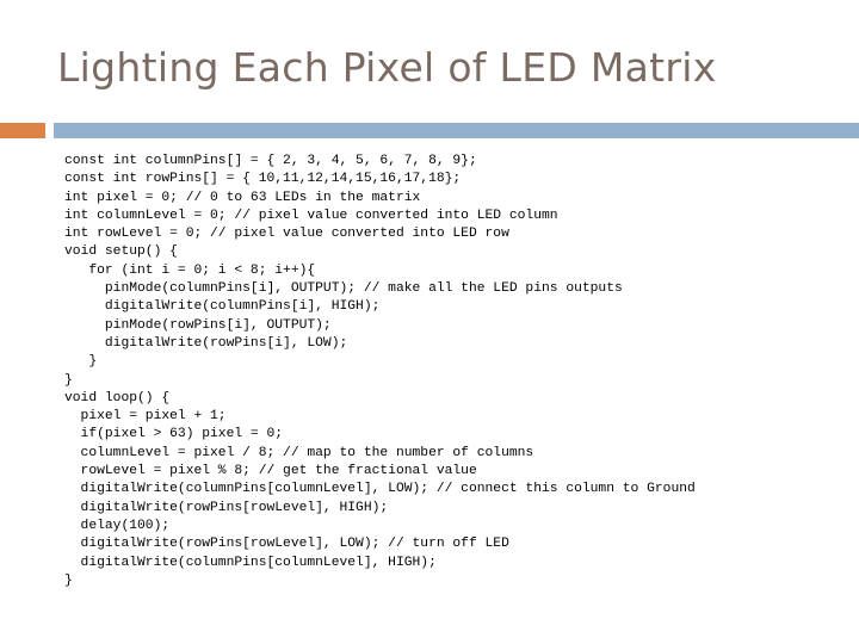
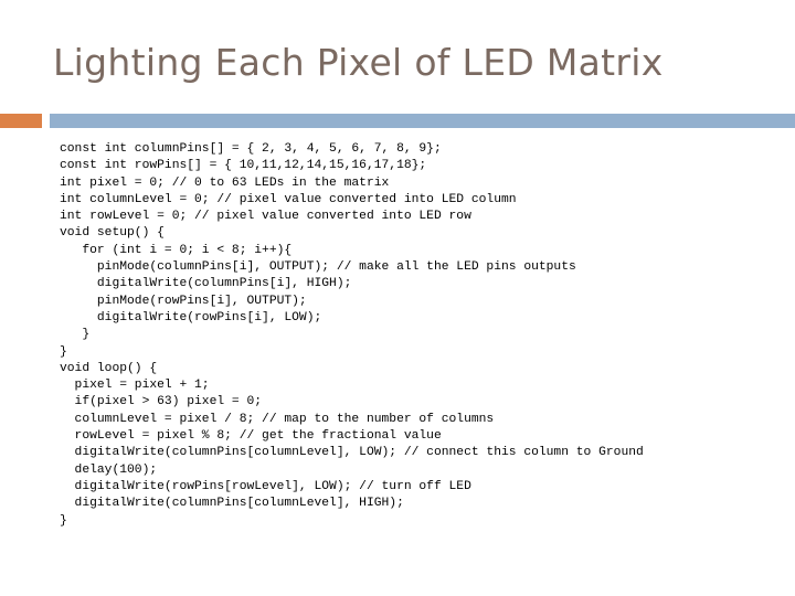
  Lighting Each Pixel of LED Matrix
  const int columnPins[] = { 2, 3, 4, 5, 6, 7, 8, 9};
  const int rowPins[] = { 10,11,12,14,15,16,17,18};
  int pixel = 0; // 0 to 63 LEDs in the matrix
  int columnLevel = 0; // pixel value converted into LED column
  int rowLevel = 0; // pixel value converted into LED row
  void setup() {
  for (int i = 0; i < 8; i++){
  pinMode(columnPins[i], OUTPUT); // make all the LED pins outputs
  digitalWrite(columnPins[i], HIGH);
  pinMode(rowPins[i], OUTPUT);
  digitalWrite(rowPins[i], LOW);
  }
  }
  void loop() {
  pixel = pixel + 1;
  if(pixel > 63) pixel = 0;
  columnLevel = pixel / 8; // map to the number of columns
  rowLevel = pixel % 8; // get the fractional value
  digitalWrite(columnPins[columnLevel], LOW); // connect this column to Ground
- digitalWrite(rowPins[rowLevel], HIGH);
  delay(100);
  digitalWrite(rowPins[rowLevel], LOW); // turn off LED
  digitalWrite(columnPins[columnLevel], HIGH);
  }
